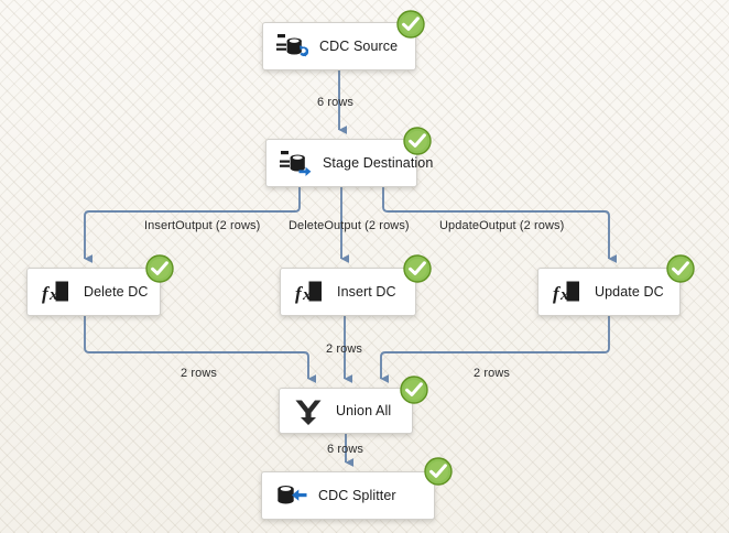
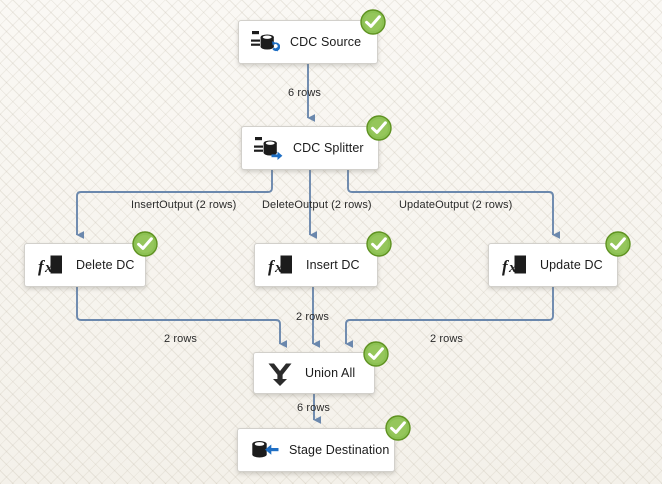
  CDC Source
- Stage Destination
+ CDC Splitter
  f
  x
  Delete DC
  f
  x
  Insert DC
  f
  x
  Update DC
  Union All
- CDC Splitter
+ Stage Destination
  6 rows
  InsertOutput (2 rows)
  DeleteOutput (2 rows)
  UpdateOutput (2 rows)
  2 rows
  2 rows
  2 rows
  6 rows
